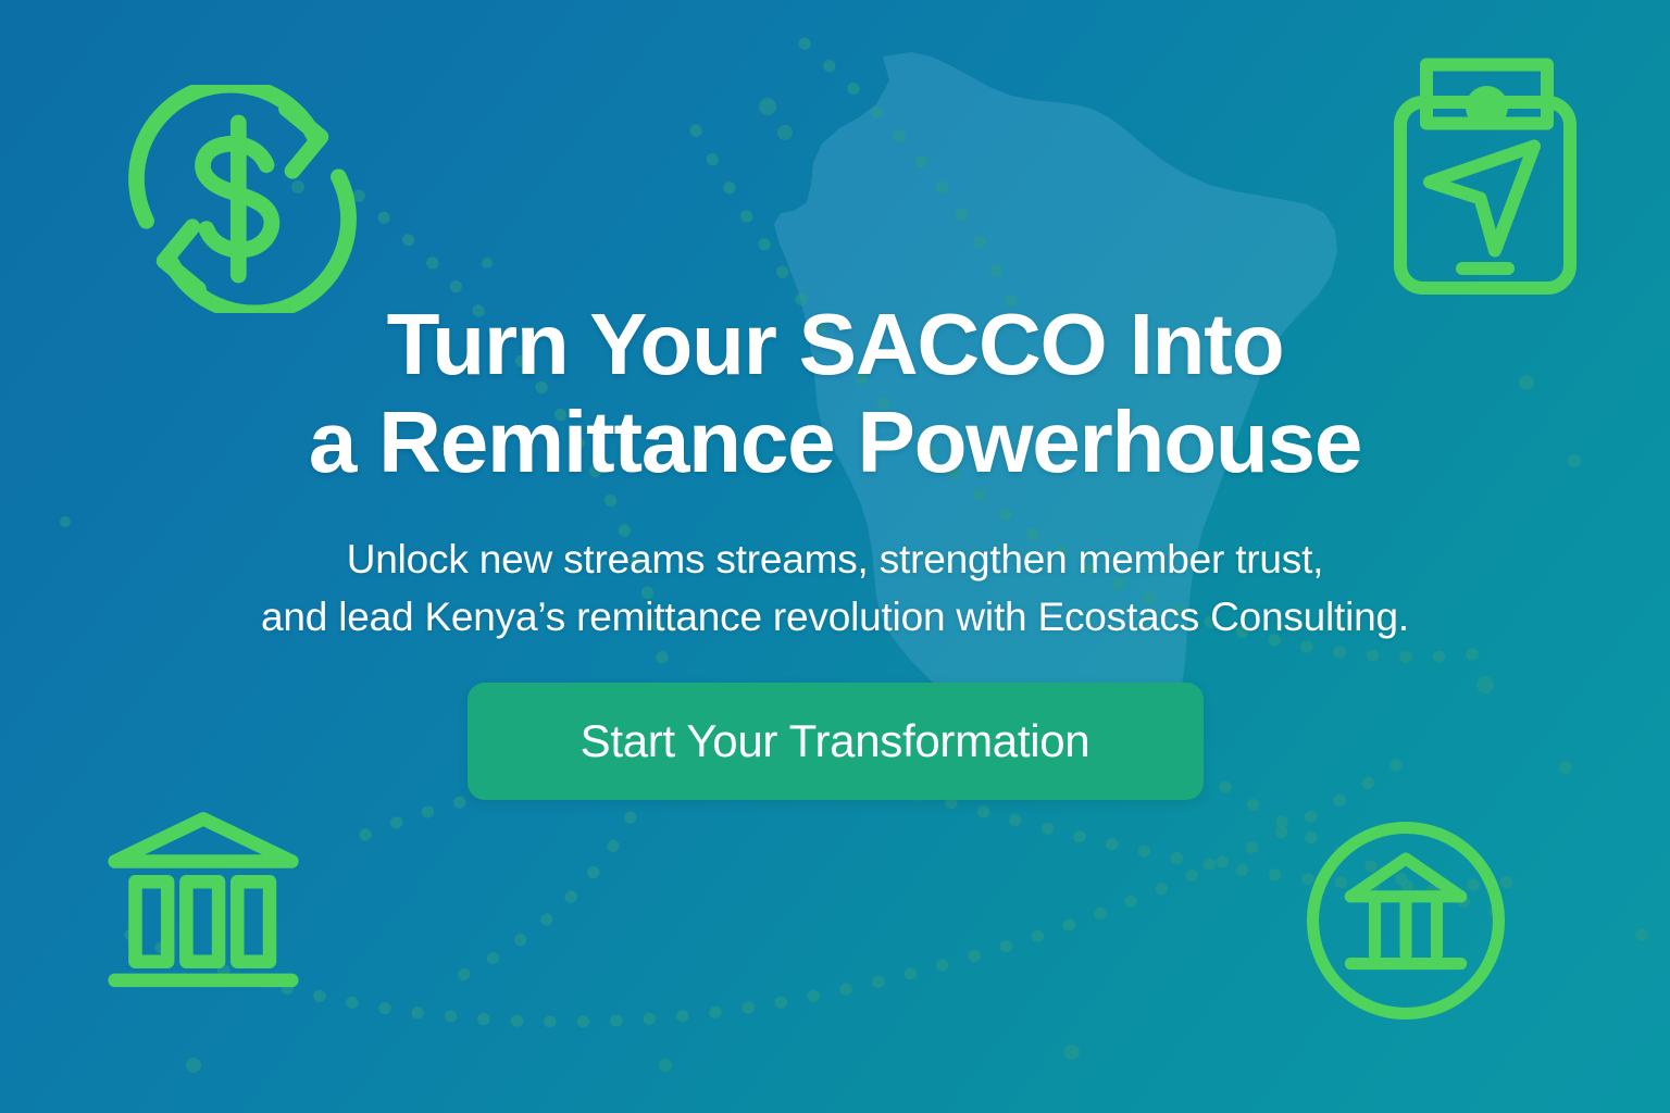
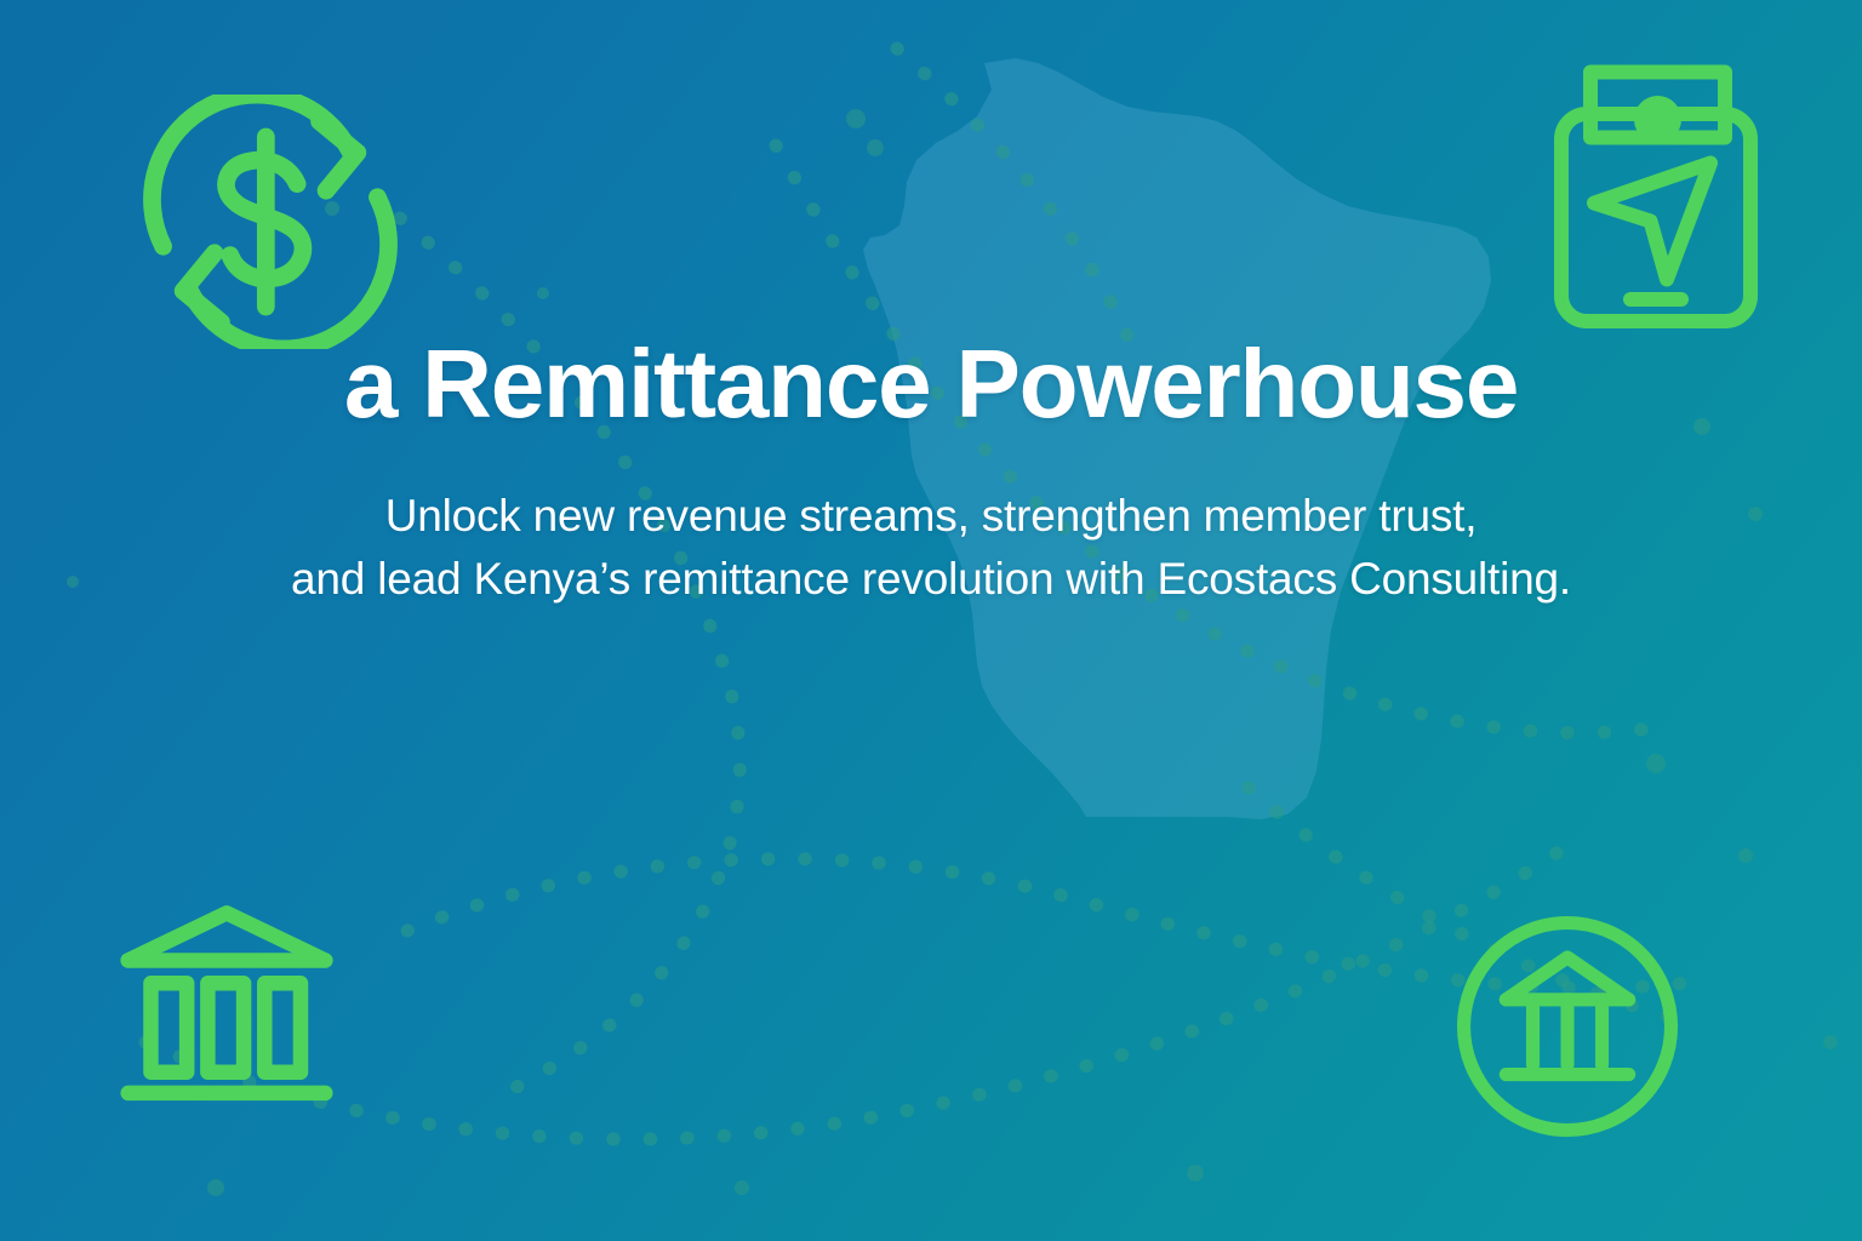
- Turn Your SACCO Into
  a Remittance Powerhouse
- Unlock new streams streams, strengthen member trust,
+ Unlock new revenue streams, strengthen member trust,
  and lead Kenya’s remittance revolution with Ecostacs Consulting.
- Start Your Transformation
